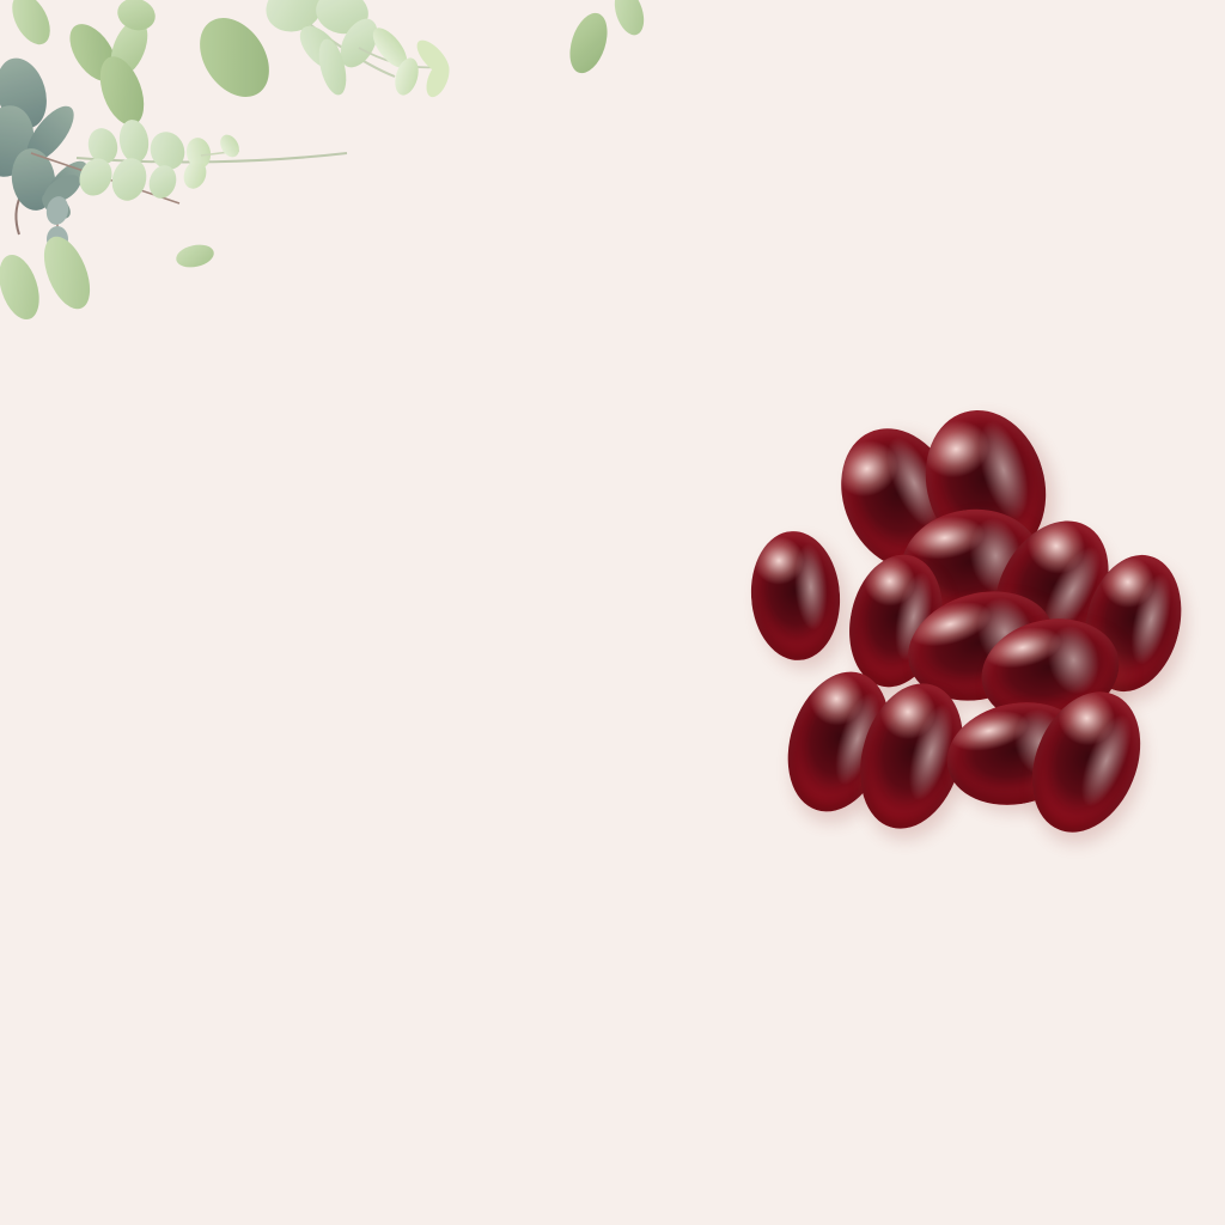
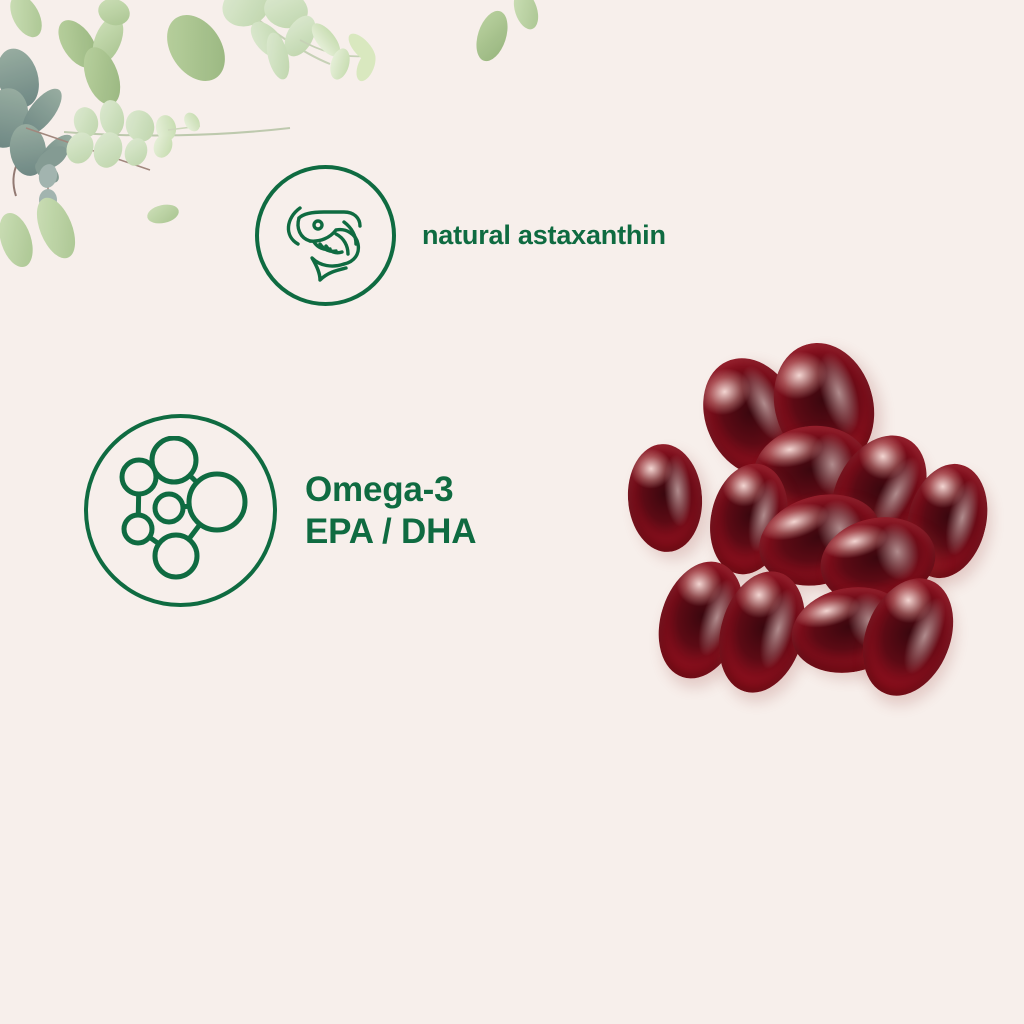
+ natural astaxanthin
+ Omega-3
+ EPA / DHA
